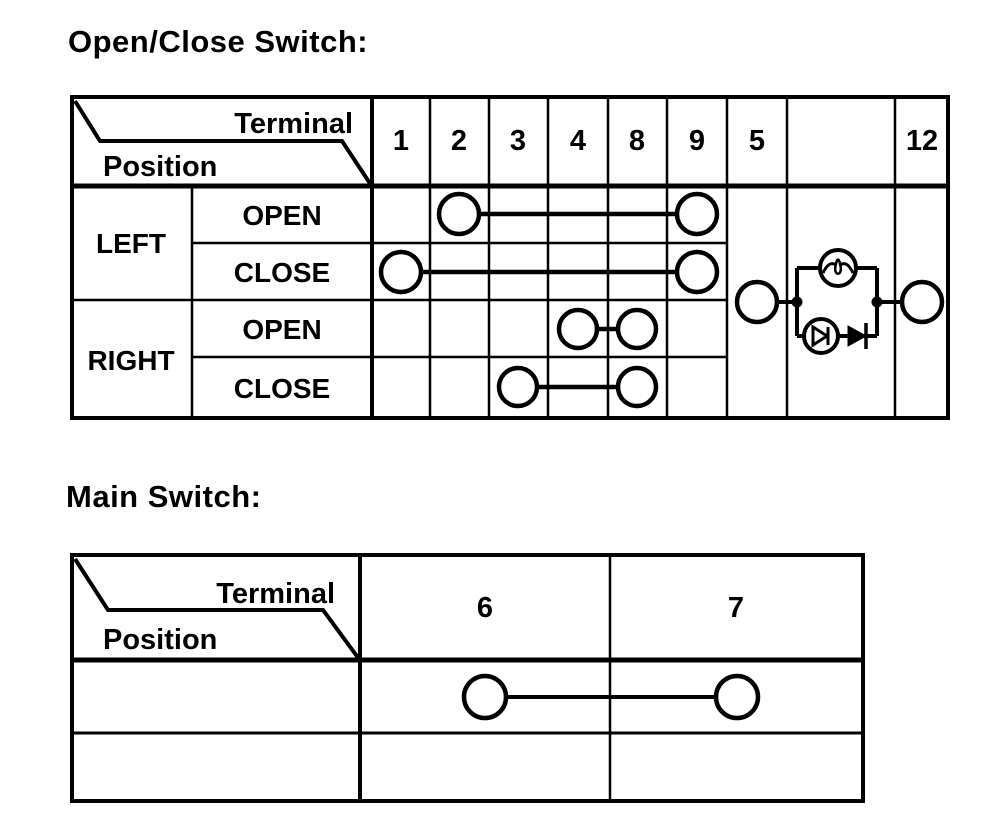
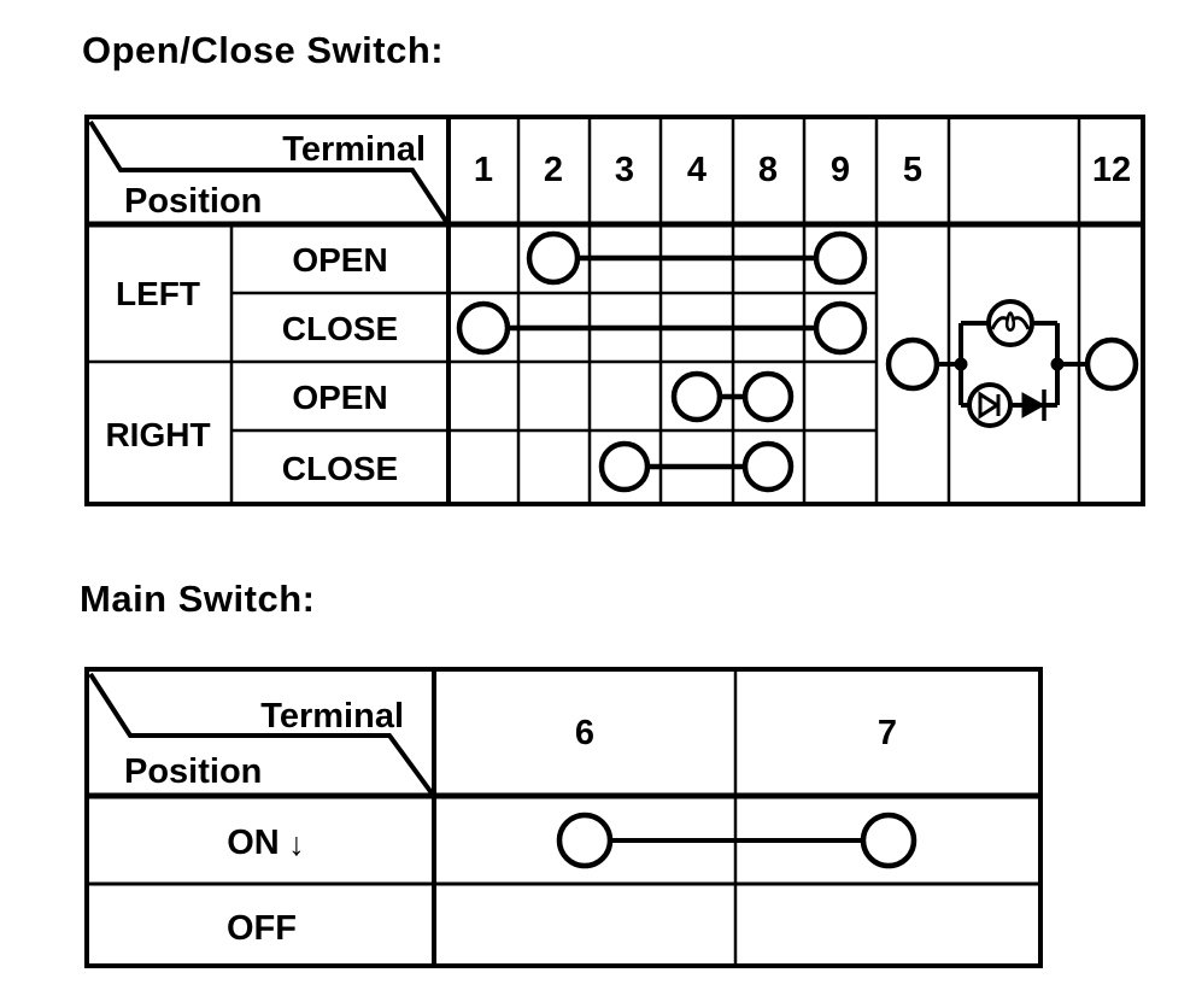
  Open/Close Switch:
  Terminal
  Position
  1
  2
  3
  4
  8
  9
  5
  12
  LEFT
  RIGHT
  OPEN
  CLOSE
  OPEN
  CLOSE
  Main Switch:
  Terminal
  Position
  6
  7
+ ON
+ ↓
+ OFF
